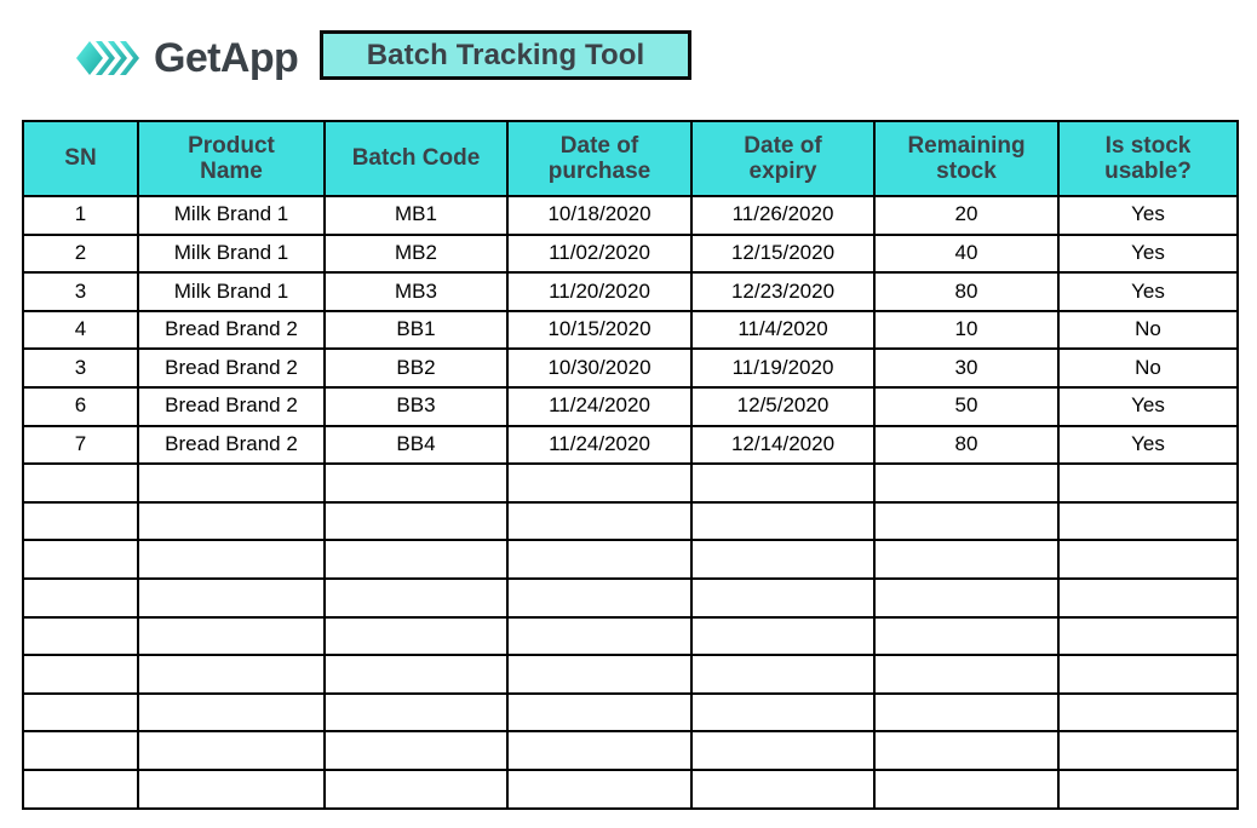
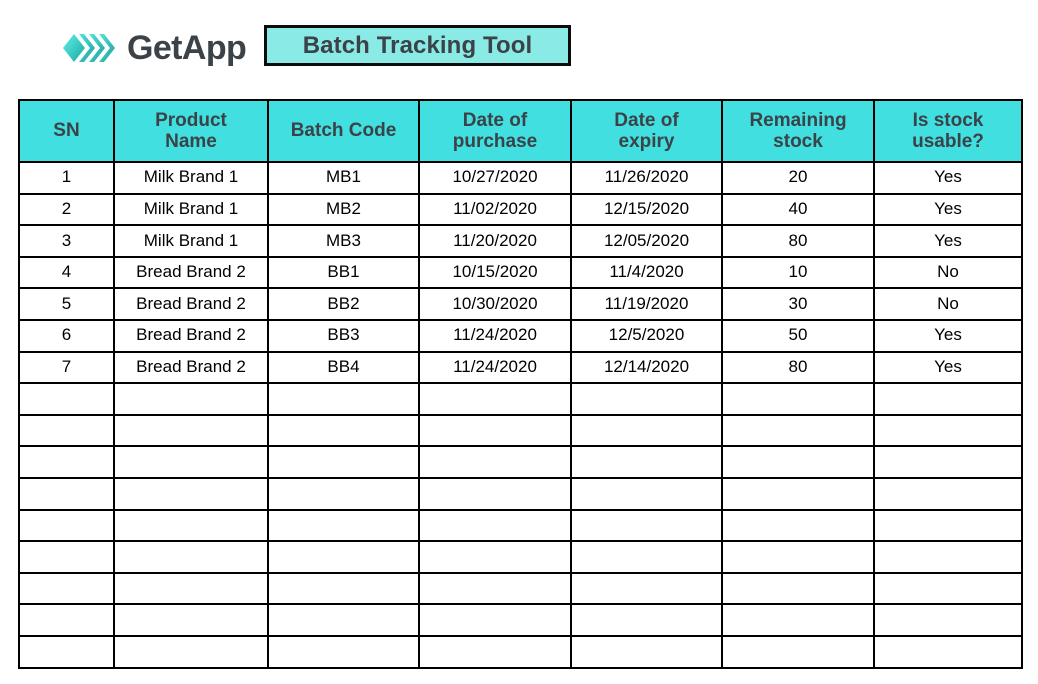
  GetApp
  Batch Tracking Tool
  SN	ProductName	Batch Code	Date ofpurchase	Date ofexpiry	Remainingstock	Is stockusable?
- 1	Milk Brand 1	MB1	10/18/2020	11/26/2020	20	Yes
+ 1	Milk Brand 1	MB1	10/27/2020	11/26/2020	20	Yes
  2	Milk Brand 1	MB2	11/02/2020	12/15/2020	40	Yes
- 3	Milk Brand 1	MB3	11/20/2020	12/23/2020	80	Yes
+ 3	Milk Brand 1	MB3	11/20/2020	12/05/2020	80	Yes
  4	Bread Brand 2	BB1	10/15/2020	11/4/2020	10	No
- 3	Bread Brand 2	BB2	10/30/2020	11/19/2020	30	No
+ 5	Bread Brand 2	BB2	10/30/2020	11/19/2020	30	No
  6	Bread Brand 2	BB3	11/24/2020	12/5/2020	50	Yes
  7	Bread Brand 2	BB4	11/24/2020	12/14/2020	80	Yes
